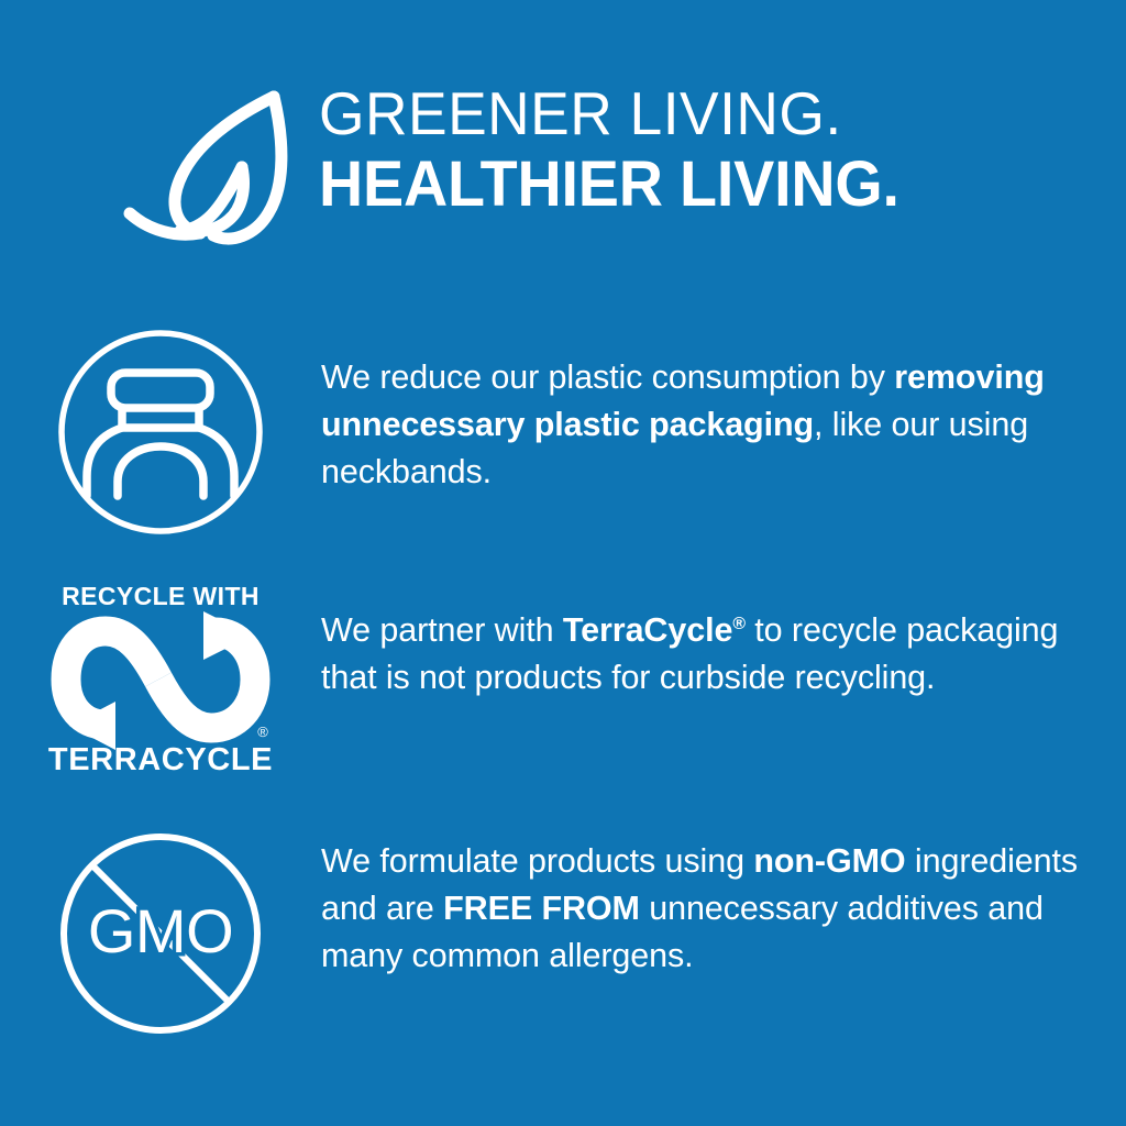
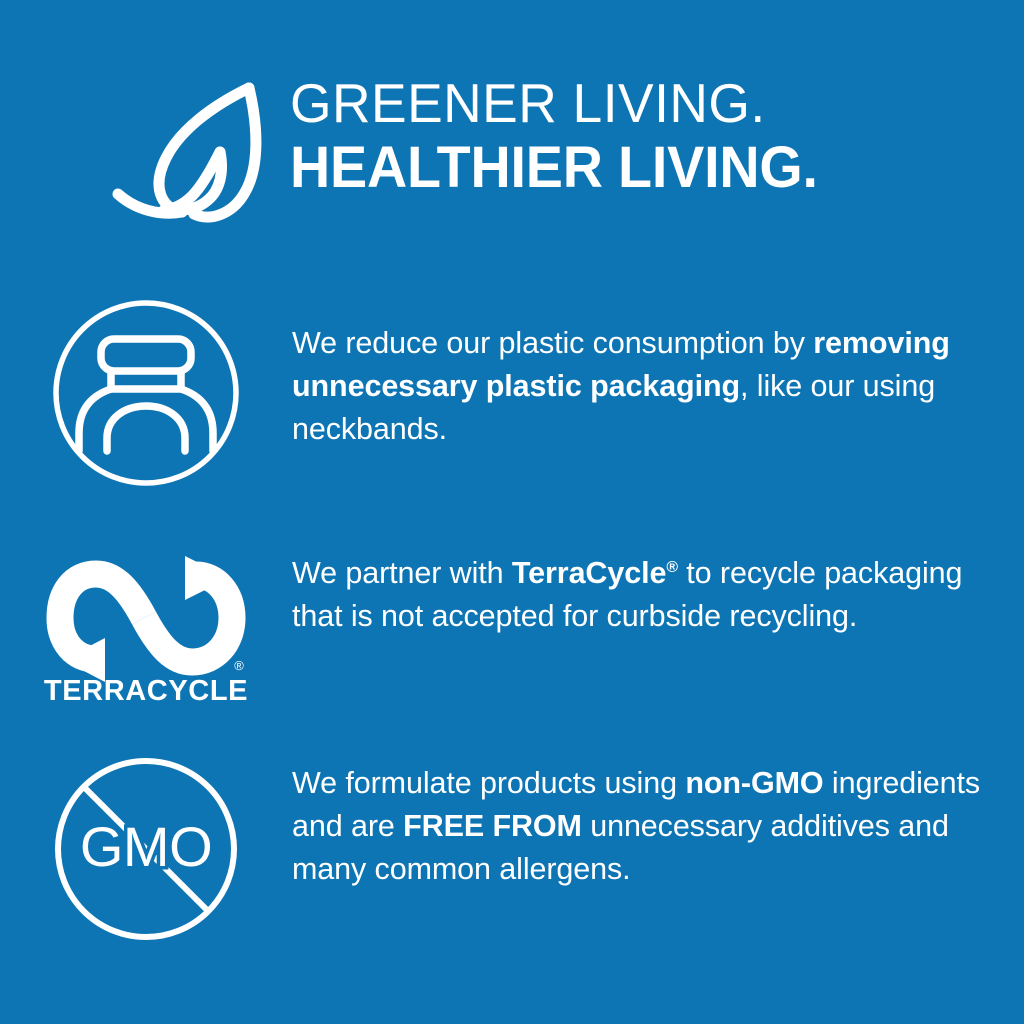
  GREENER LIVING.
  HEALTHIER LIVING.
  We reduce our plastic consumption by removing unnecessary plastic packaging, like our using neckbands.
- RECYCLE WITH
  ®
  TERRACYCLE
- We partner with TerraCycle® to recycle packaging that is not products for curbside recycling.
+ We partner with TerraCycle® to recycle packaging that is not accepted for curbside recycling.
  GMO
  We formulate products using non-GMO ingredients and are FREE FROM unnecessary additives and many common allergens.
